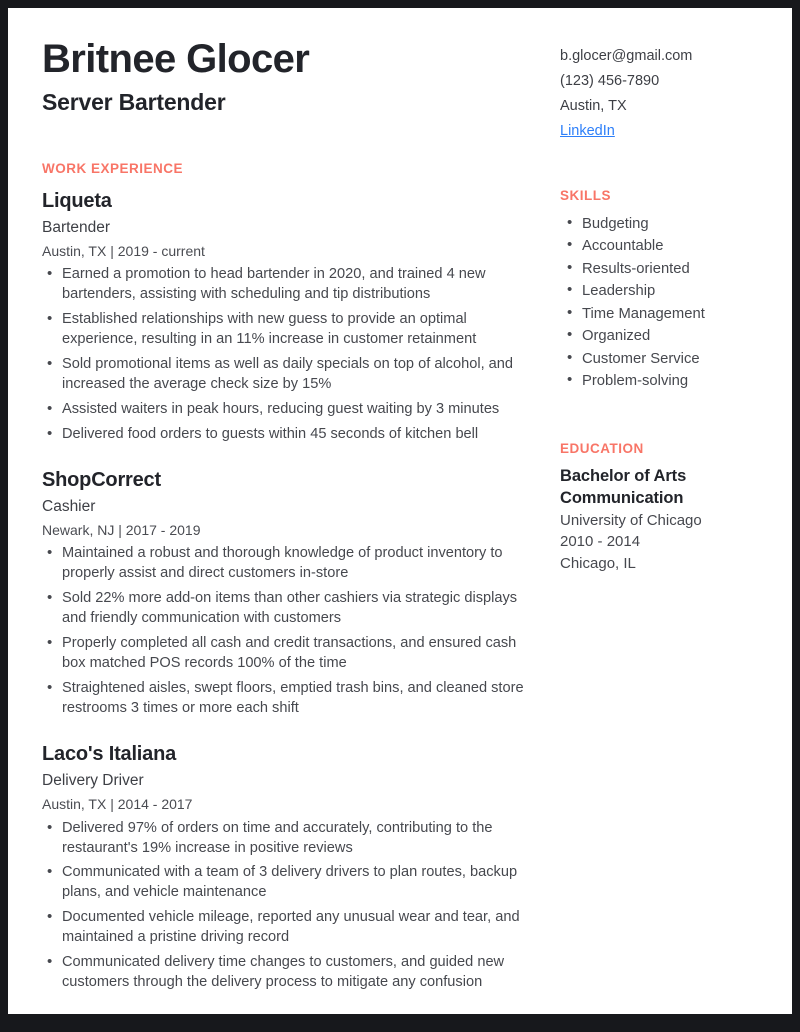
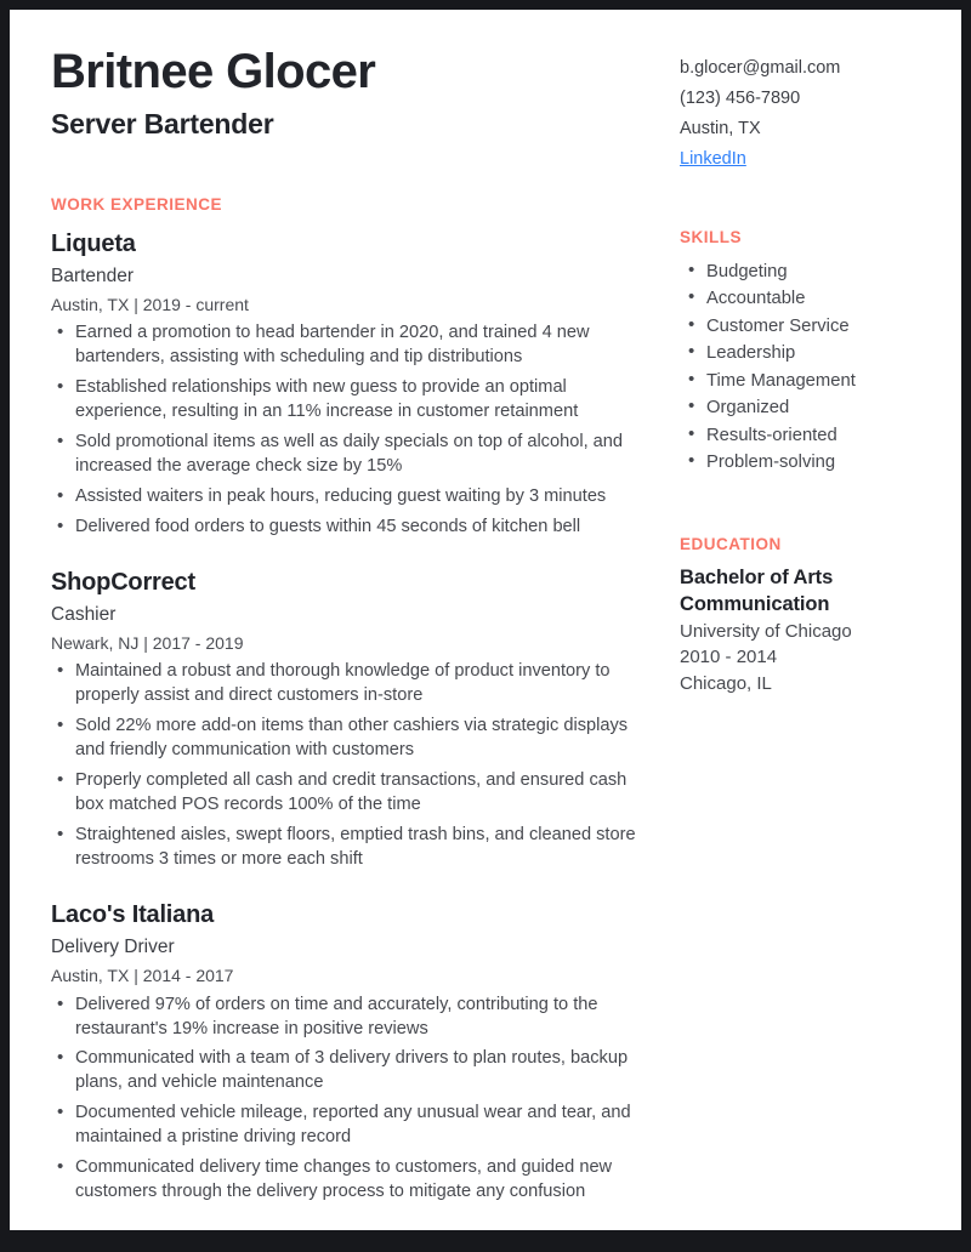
  Britnee Glocer
  Server Bartender
  WORK EXPERIENCE
  Liqueta
  Bartender
  Austin, TX | 2019 - current
  Earned a promotion to head bartender in 2020, and trained 4 new bartenders, assisting with scheduling and tip distributions
  Established relationships with new guess to provide an optimal experience, resulting in an 11% increase in customer retainment
  Sold promotional items as well as daily specials on top of alcohol, and increased the average check size by 15%
  Assisted waiters in peak hours, reducing guest waiting by 3 minutes
  Delivered food orders to guests within 45 seconds of kitchen bell
  ShopCorrect
  Cashier
  Newark, NJ | 2017 - 2019
  Maintained a robust and thorough knowledge of product inventory to properly assist and direct customers in-store
  Sold 22% more add-on items than other cashiers via strategic displays and friendly communication with customers
  Properly completed all cash and credit transactions, and ensured cash box matched POS records 100% of the time
  Straightened aisles, swept floors, emptied trash bins, and cleaned store restrooms 3 times or more each shift
  Laco's Italiana
  Delivery Driver
  Austin, TX | 2014 - 2017
  Delivered 97% of orders on time and accurately, contributing to the restaurant's 19% increase in positive reviews
  Communicated with a team of 3 delivery drivers to plan routes, backup plans, and vehicle maintenance
  Documented vehicle mileage, reported any unusual wear and tear, and maintained a pristine driving record
  Communicated delivery time changes to customers, and guided new customers through the delivery process to mitigate any confusion
  b.glocer@gmail.com
  (123) 456-7890
  Austin, TX
  LinkedIn
  SKILLS
  Budgeting
  Accountable
- Results-oriented
+ Customer Service
  Leadership
  Time Management
  Organized
- Customer Service
+ Results-oriented
  Problem-solving
  EDUCATION
  Bachelor of Arts
  Communication
  University of Chicago
  2010 - 2014
  Chicago, IL
